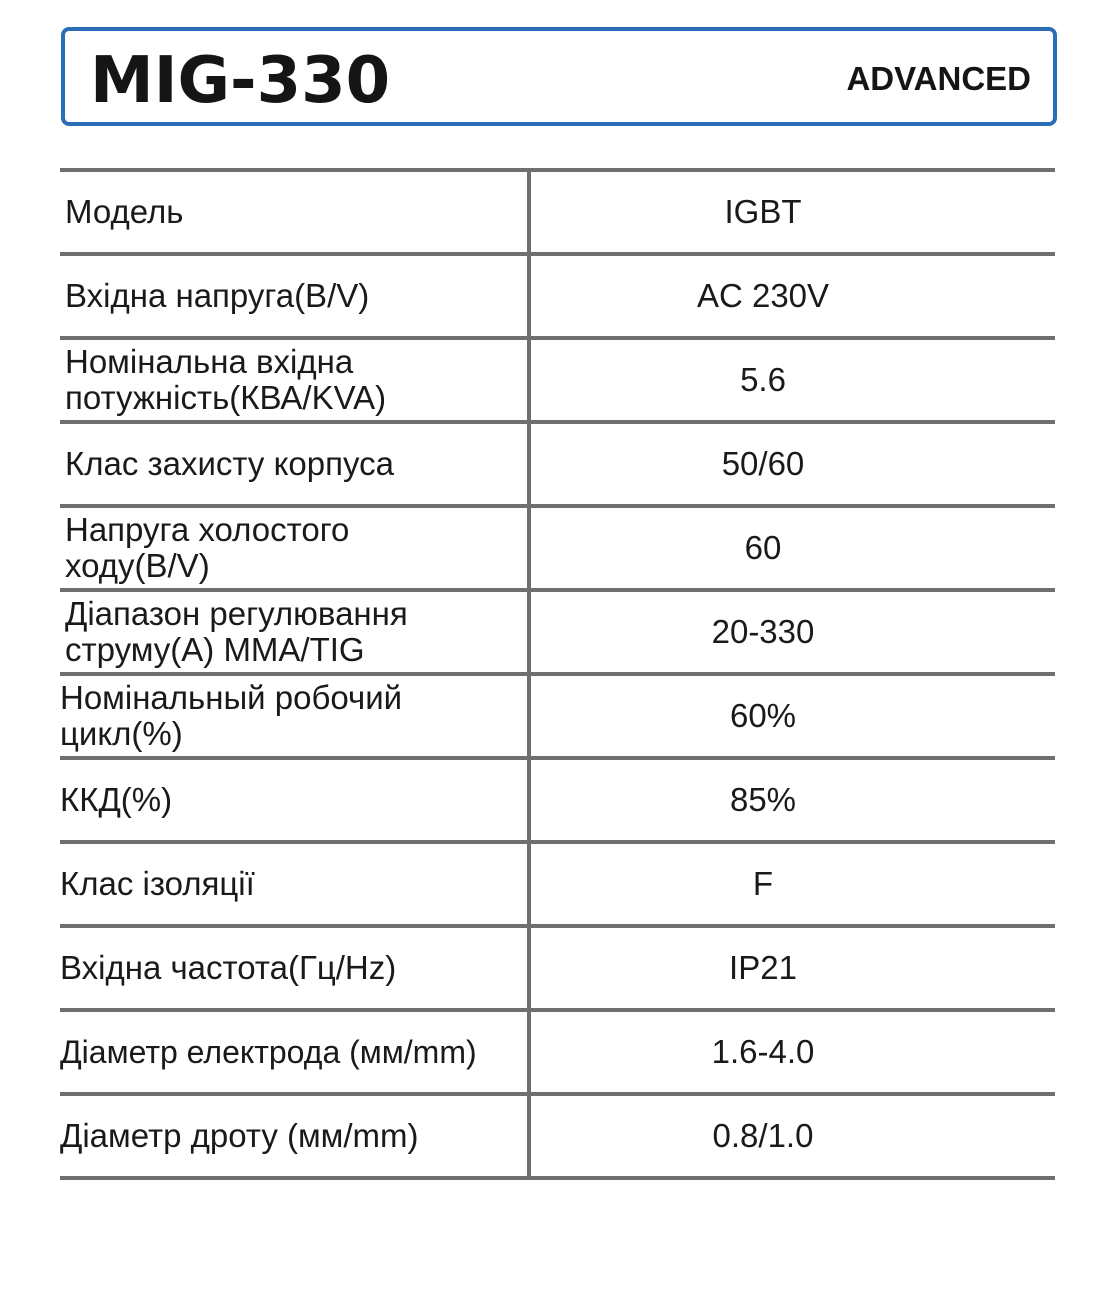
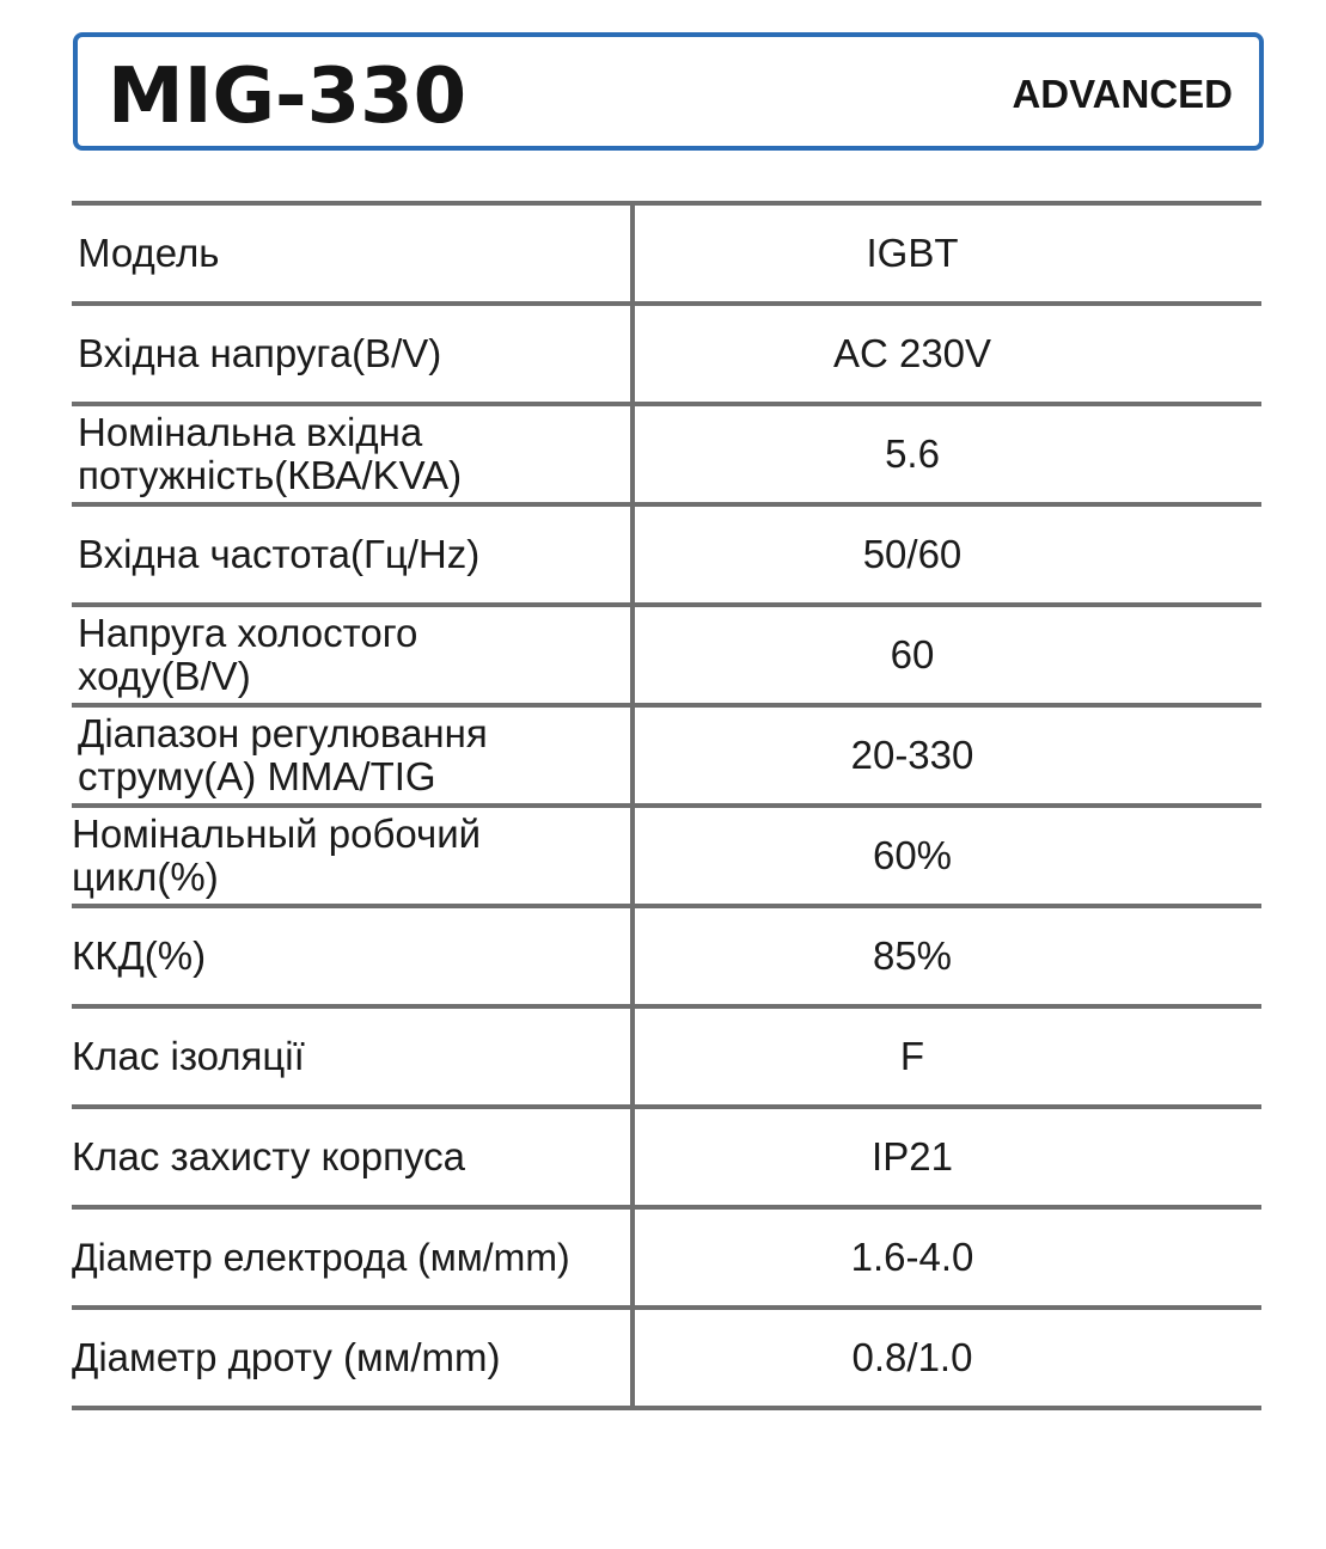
  MIG-330
  ADVANCED
  Модель
  IGBT
  Вхідна напруга(В/V)
  AC 230V
  Номінальна вхідна потужність(КВА/KVA)
  5.6
- Клас захисту корпуса
+ Вхідна частота(Гц/Hz)
  50/60
  Напруга холостого ходу(В/V)
  60
  Діапазон регулювання струму(А) MMA/TIG
  20-330
  Номінальный робочий цикл(%)
  60%
  ККД(%)
  85%
  Клас ізоляції
  F
- Вхідна частота(Гц/Hz)
+ Клас захисту корпуса
  IP21
  Діаметр електрода (мм/mm)
  1.6-4.0
  Діаметр дроту (мм/mm)
  0.8/1.0
